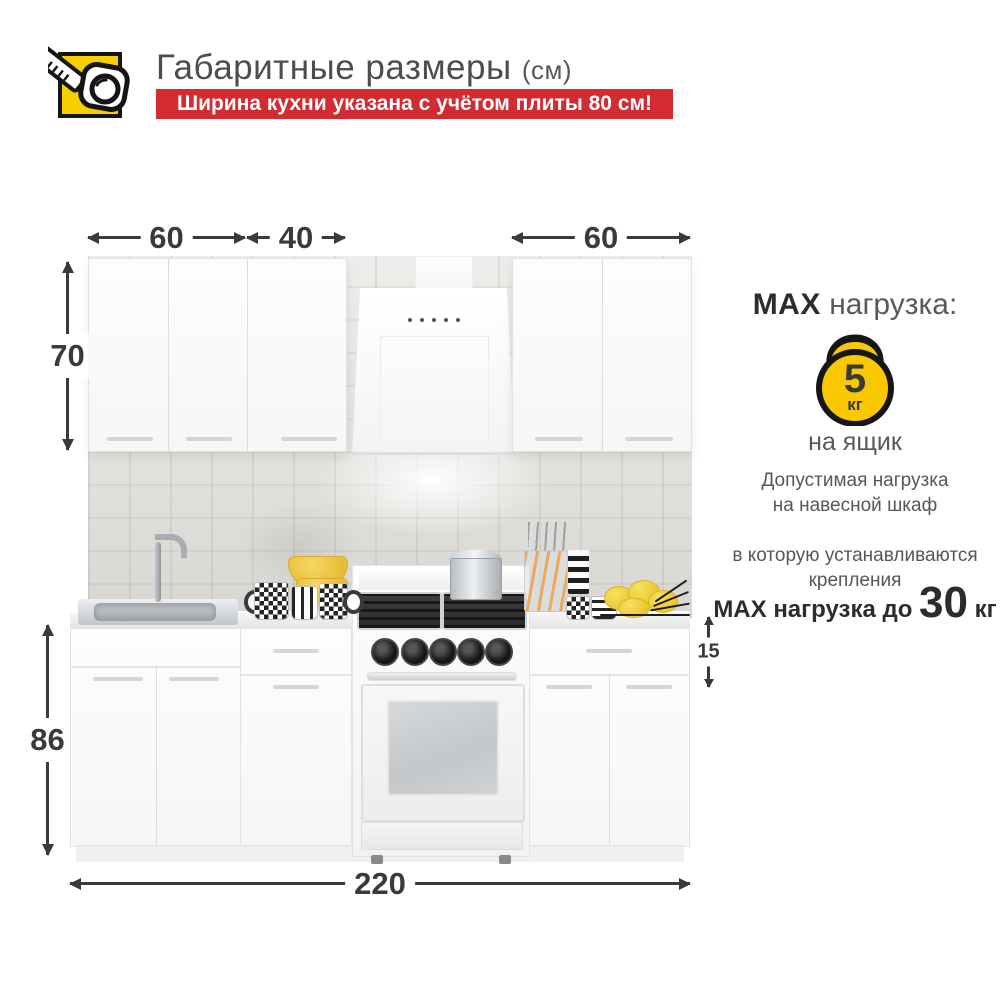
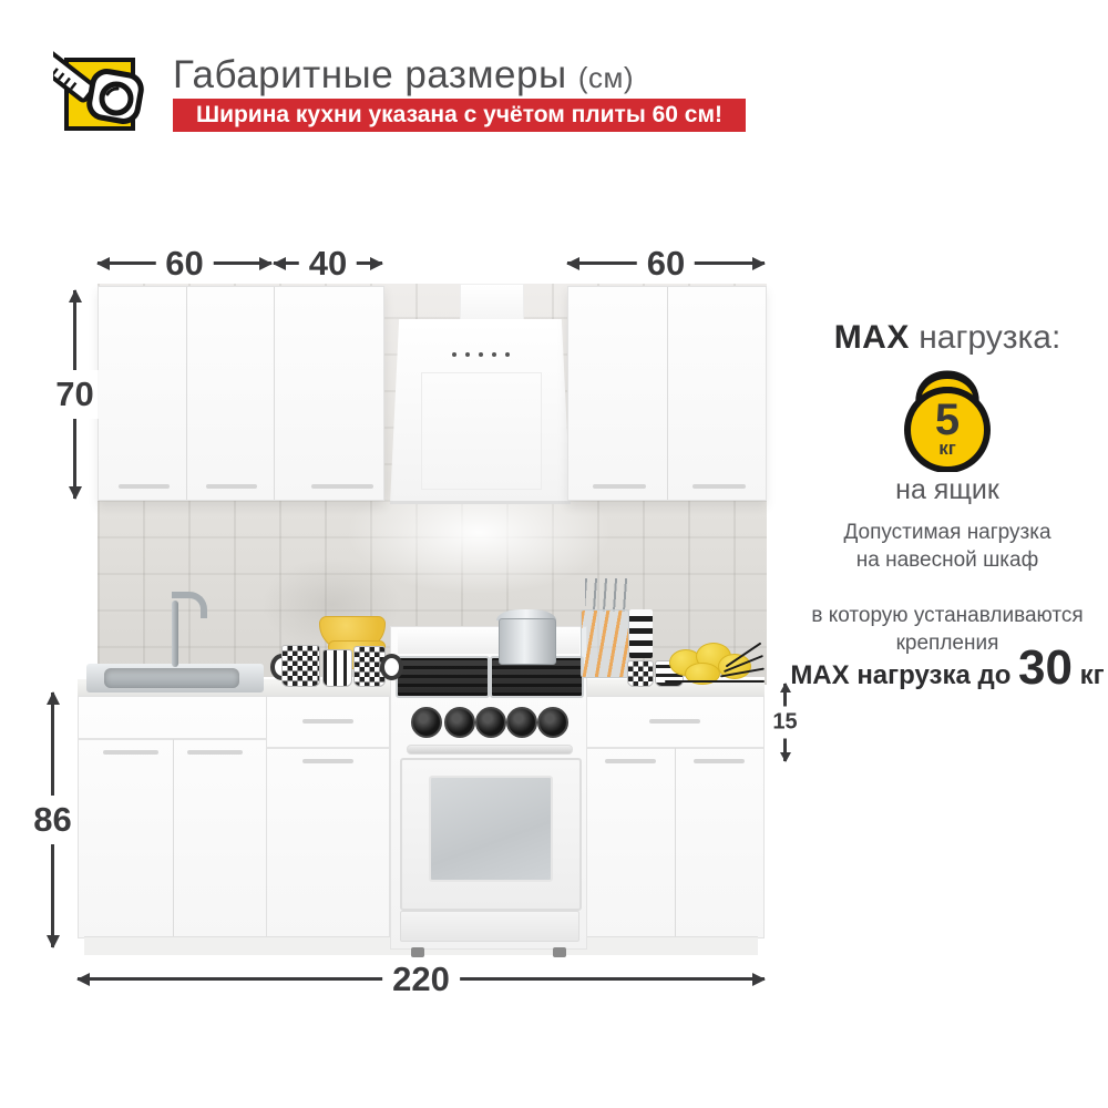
  Габаритные размеры (см)
- Ширина кухни указана с учётом плиты 80 см!
+ Ширина кухни указана с учётом плиты 60 см!
  60
  40
  60
  70
  86
  15
  220
  MAX нагрузка:
  5
  кг
  на ящик
  Допустимая нагрузка
  на навесной шкаф
  в которую устанавливаются
  крепления
  MAX нагрузка до 30 кг
